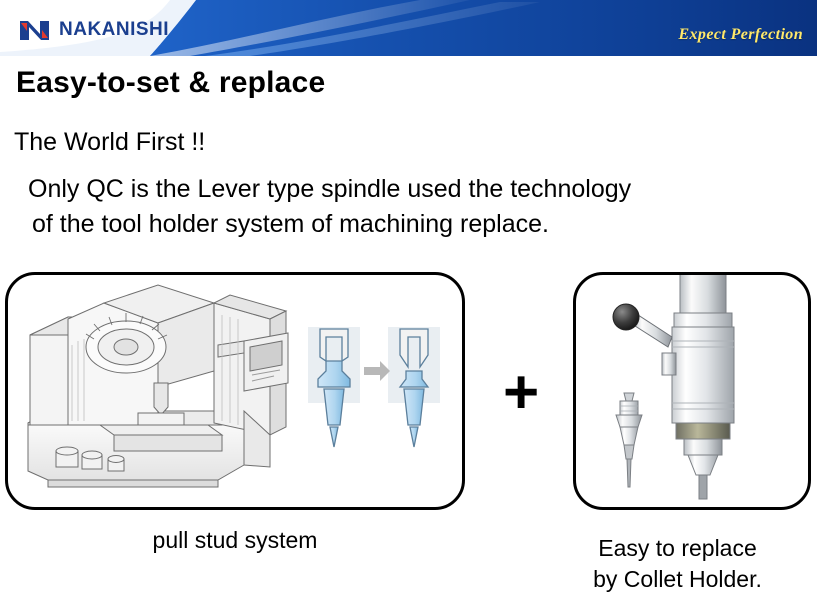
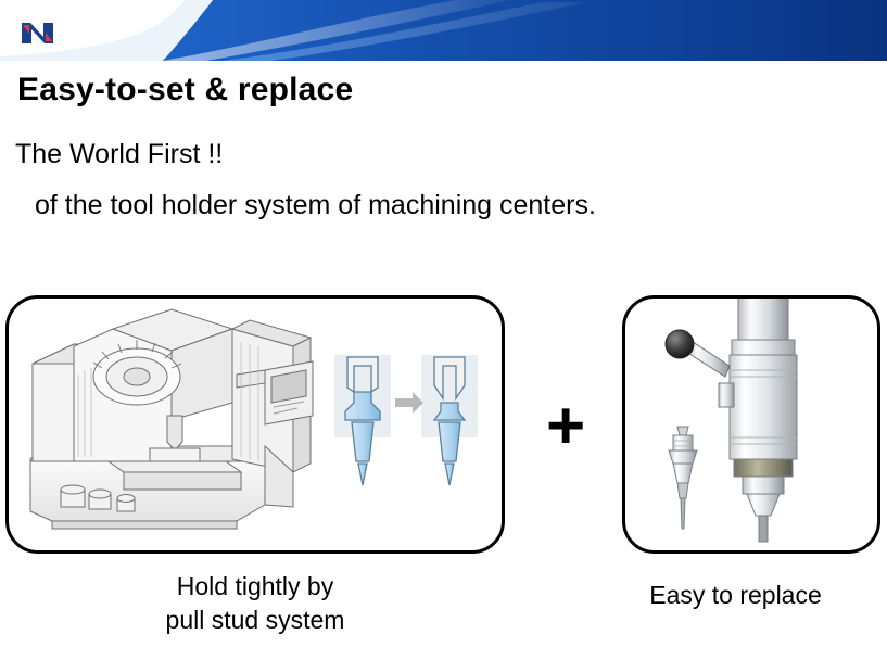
- NAKANISHI
- Expect Perfection
  Easy-to-set & replace
  The World First !!
- Only QC is the Lever type spindle used the technology
- of the tool holder system of machining replace.
+ of the tool holder system of machining centers.
  +
+ Hold tightly by
  pull stud system
  Easy to replace
- by Collet Holder.
